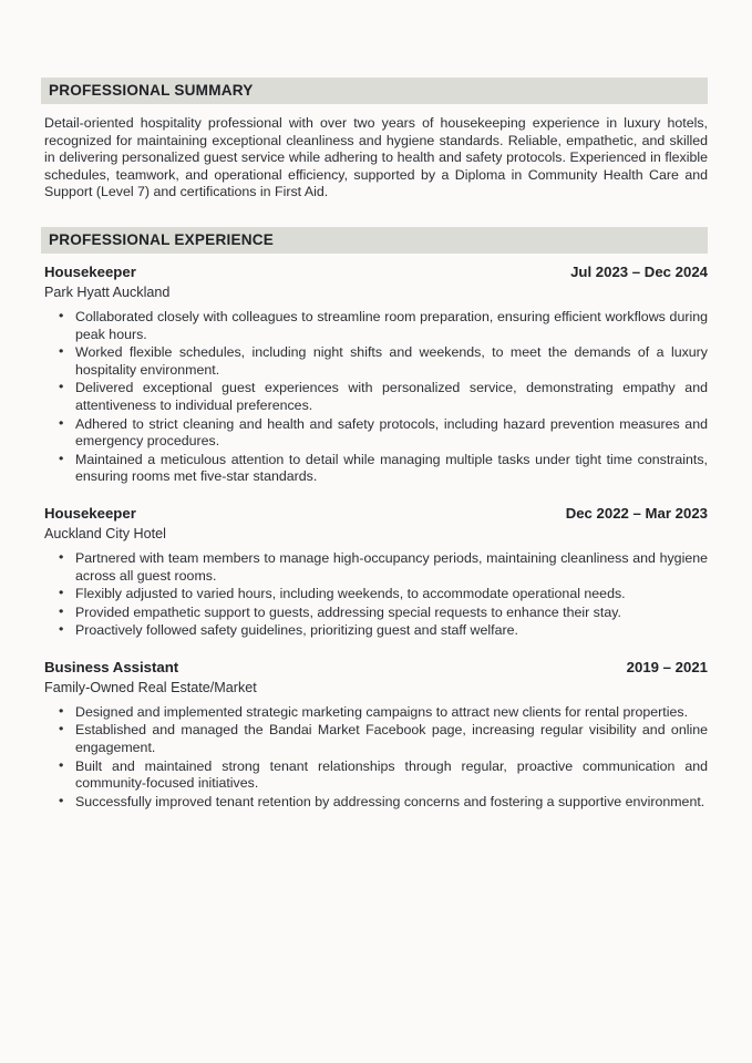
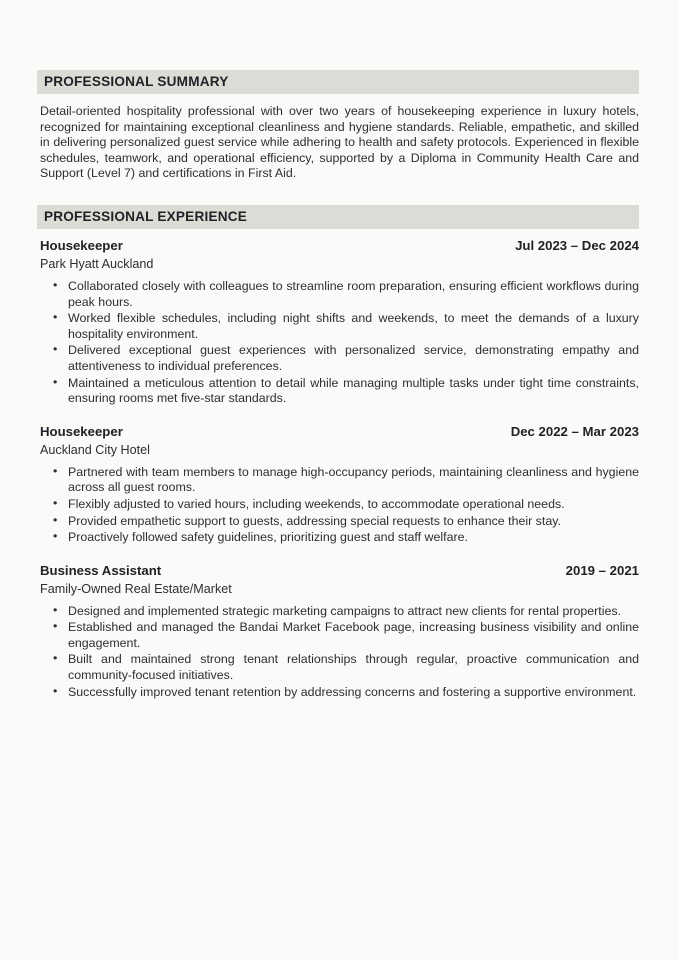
  PROFESSIONAL SUMMARY
  Detail-oriented hospitality professional with over two years of housekeeping experience in luxury hotels, recognized for maintaining exceptional cleanliness and hygiene standards. Reliable, empathetic, and skilled in delivering personalized guest service while adhering to health and safety protocols. Experienced in flexible schedules, teamwork, and operational efficiency, supported by a Diploma in Community Health Care and Support (Level 7) and certifications in First Aid.
  PROFESSIONAL EXPERIENCE
  Housekeeper
  Jul 2023 – Dec 2024
  Park Hyatt Auckland
  Collaborated closely with colleagues to streamline room preparation, ensuring efficient workflows during peak hours.
  Worked flexible schedules, including night shifts and weekends, to meet the demands of a luxury hospitality environment.
  Delivered exceptional guest experiences with personalized service, demonstrating empathy and attentiveness to individual preferences.
- Adhered to strict cleaning and health and safety protocols, including hazard prevention measures and emergency procedures.
  Maintained a meticulous attention to detail while managing multiple tasks under tight time constraints, ensuring rooms met five-star standards.
  Housekeeper
  Dec 2022 – Mar 2023
  Auckland City Hotel
  Partnered with team members to manage high-occupancy periods, maintaining cleanliness and hygiene across all guest rooms.
  Flexibly adjusted to varied hours, including weekends, to accommodate operational needs.
  Provided empathetic support to guests, addressing special requests to enhance their stay.
  Proactively followed safety guidelines, prioritizing guest and staff welfare.
  Business Assistant
  2019 – 2021
  Family-Owned Real Estate/Market
  Designed and implemented strategic marketing campaigns to attract new clients for rental properties.
- Established and managed the Bandai Market Facebook page, increasing regular visibility and online engagement.
+ Established and managed the Bandai Market Facebook page, increasing business visibility and online engagement.
  Built and maintained strong tenant relationships through regular, proactive communication and community-focused initiatives.
  Successfully improved tenant retention by addressing concerns and fostering a supportive environment.
